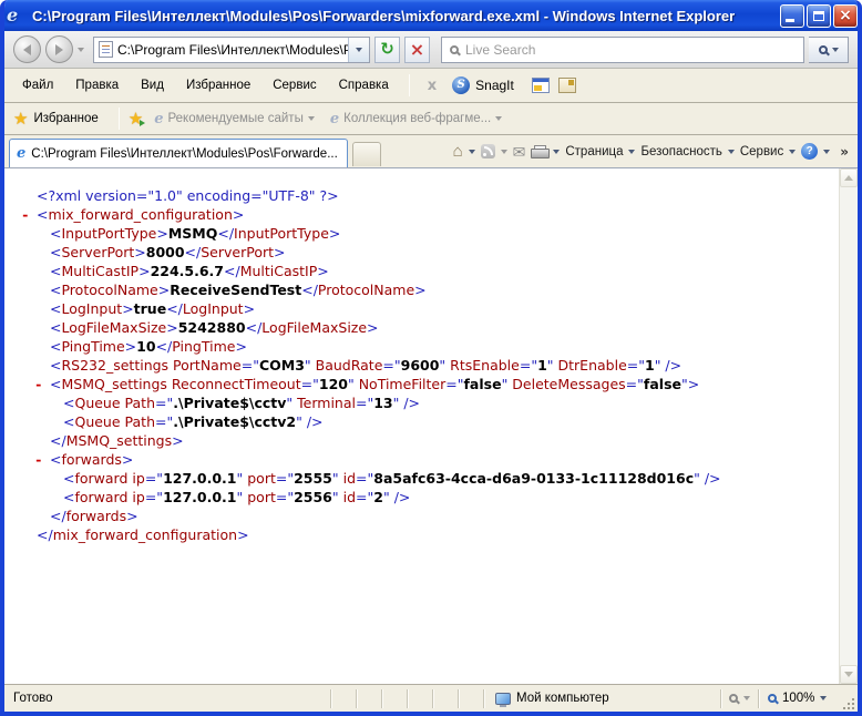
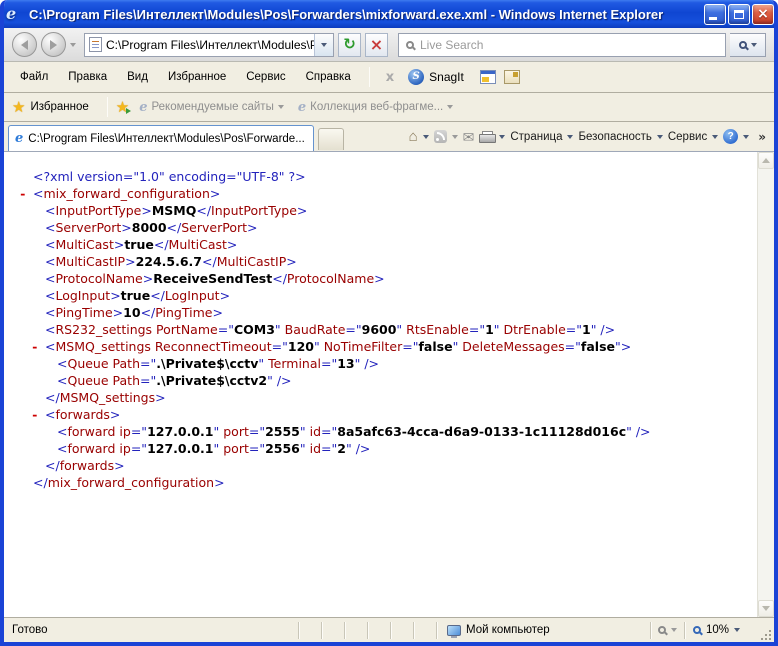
  C:\Program Files\Интеллект\Modules\Pos\Forwarders\mixforward.exe.xml - Windows Internet Explorer
  ×
  ↻
  ×
  Live Search
  Файл
  Правка
  Вид
  Избранное
  Сервис
  Справка
  x
  SnagIt
  Избранное
  Рекомендуемые сайты
  Коллекция веб-фрагме...
  C:\Program Files\Интеллект\Modules\Pos\Forwarde...
  Страница
  Безопасность
  Сервис
  <?xml version="1.0" encoding="UTF-8" ?>
  - <mix_forward_configuration>
  <InputPortType>MSMQ</InputPortType>
  <ServerPort>8000</ServerPort>
+ <MultiCast>true</MultiCast>
  <MultiCastIP>224.5.6.7</MultiCastIP>
  <ProtocolName>ReceiveSendTest</ProtocolName>
  <LogInput>true</LogInput>
- <LogFileMaxSize>5242880</LogFileMaxSize>
  <PingTime>10</PingTime>
  <RS232_settings PortName="COM3" BaudRate="9600" RtsEnable="1" DtrEnable="1" />
  - <MSMQ_settings ReconnectTimeout="120" NoTimeFilter="false" DeleteMessages="false">
  <Queue Path=".\Private$\cctv" Terminal="13" />
  <Queue Path=".\Private$\cctv2" />
  </MSMQ_settings>
  - <forwards>
  <forward ip="127.0.0.1" port="2555" id="8a5afc63-4cca-d6a9-0133-1c11128d016c" />
  <forward ip="127.0.0.1" port="2556" id="2" />
  </forwards>
  </mix_forward_configuration>
  Готово
  Мой компьютер
- 100%
+ 10%
